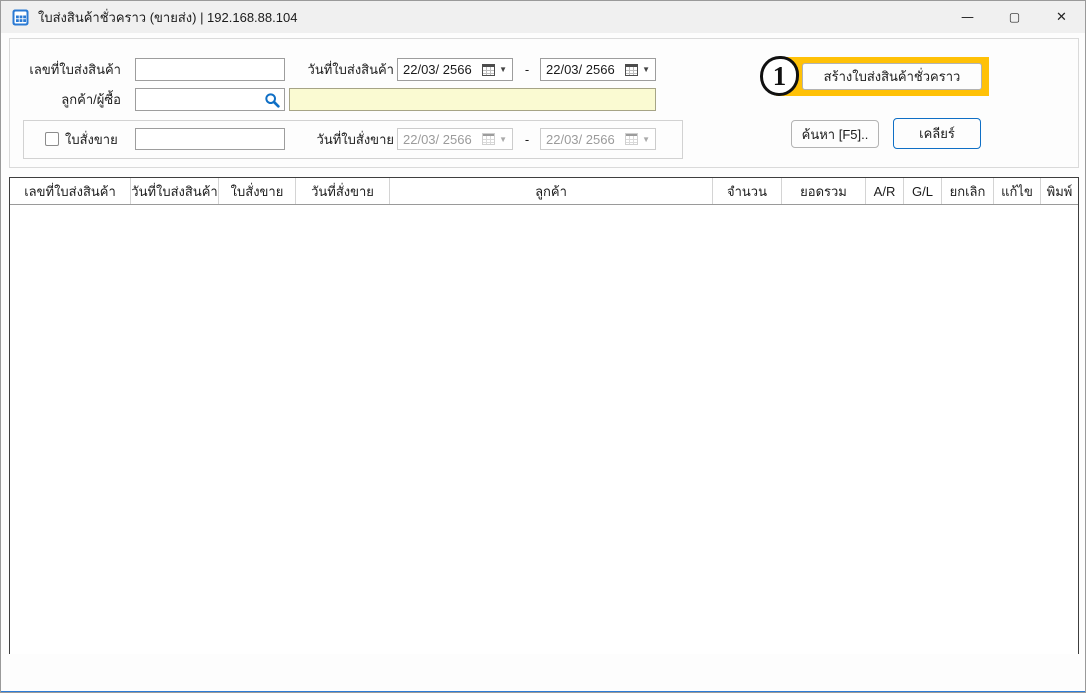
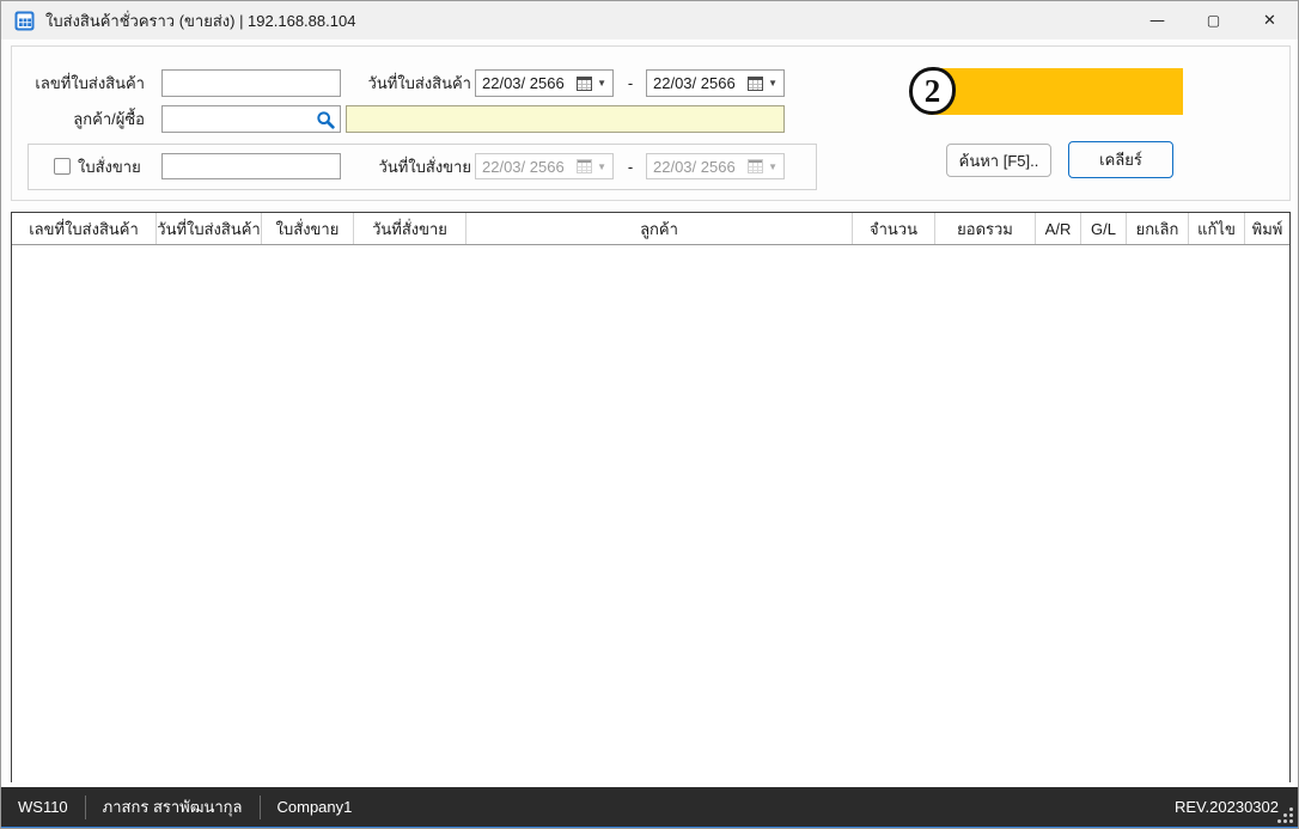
  ใบส่งสินค้าชั่วคราว (ขายส่ง) | 192.168.88.104
  —
  ▢
  ✕
  เลขที่ใบส่งสินค้า
  วันที่ใบส่งสินค้า
  22/03/ 2566
  ▼
  -
  22/03/ 2566
  ▼
  ลูกค้า/ผู้ซื้อ
  ใบสั่งขาย
  วันที่ใบสั่งขาย
  22/03/ 2566
  ▼
  -
  22/03/ 2566
  ▼
- สร้างใบส่งสินค้าชั่วคราว
- 1
+ 2
  ค้นหา [F5]..
  เคลียร์
  เลขที่ใบส่งสินค้า
  วันที่ใบส่งสินค้า
  ใบสั่งขาย
  วันที่สั่งขาย
  ลูกค้า
  จำนวน
  ยอดรวม
  A/R
  G/L
  ยกเลิก
  แก้ไข
  พิมพ์
+ WS110
+ ภาสกร สราพัฒนากุล
+ Company1
+ REV.20230302
